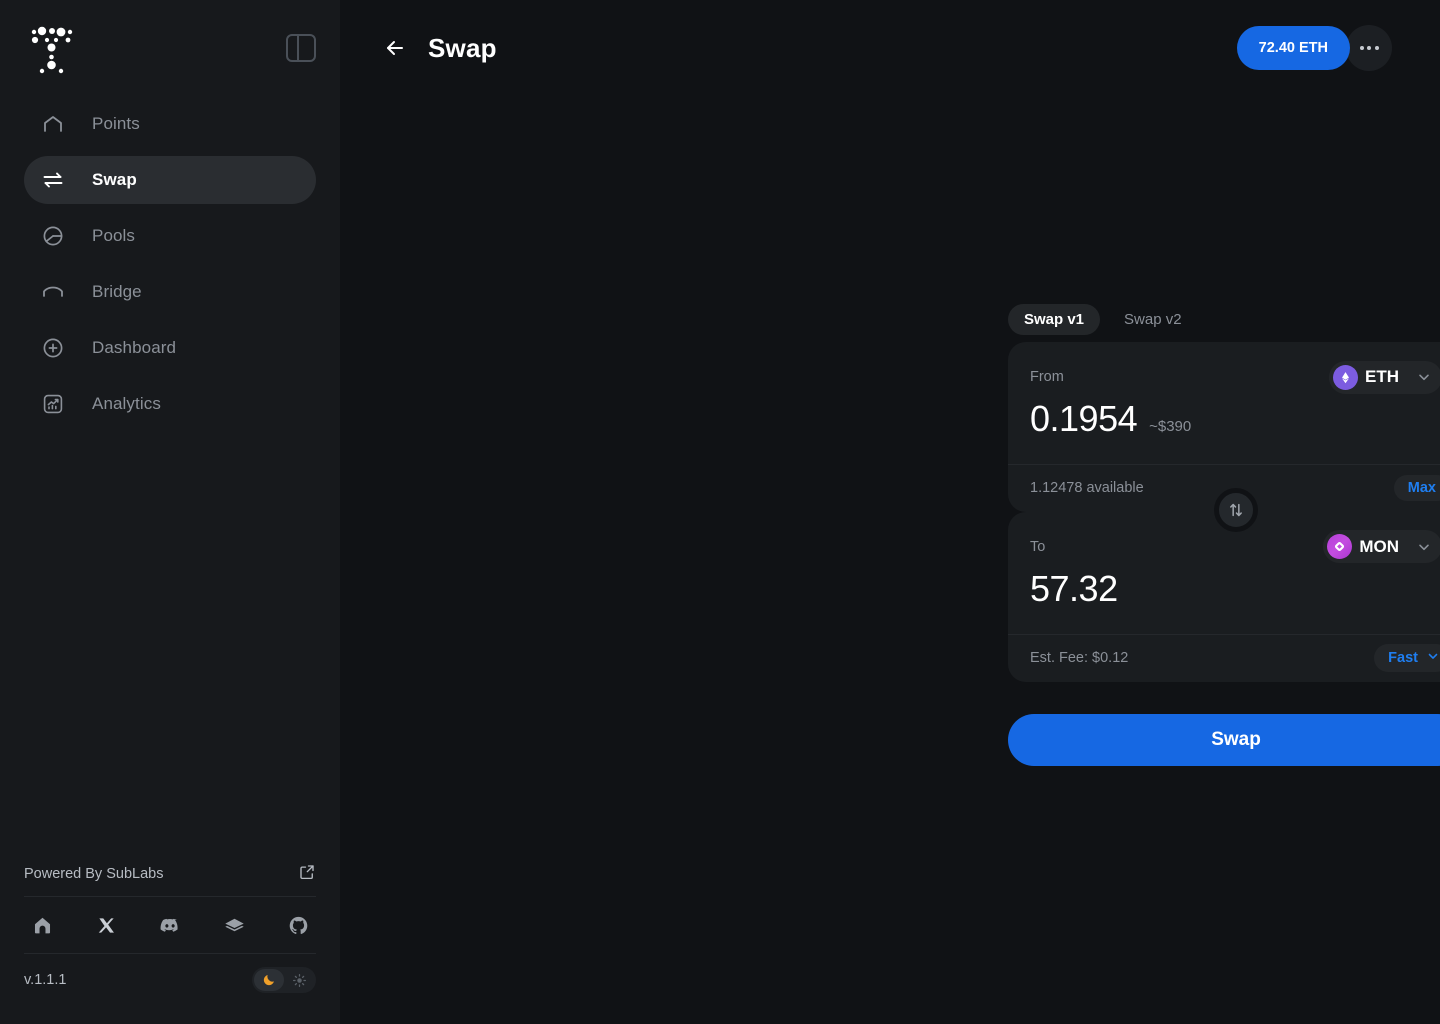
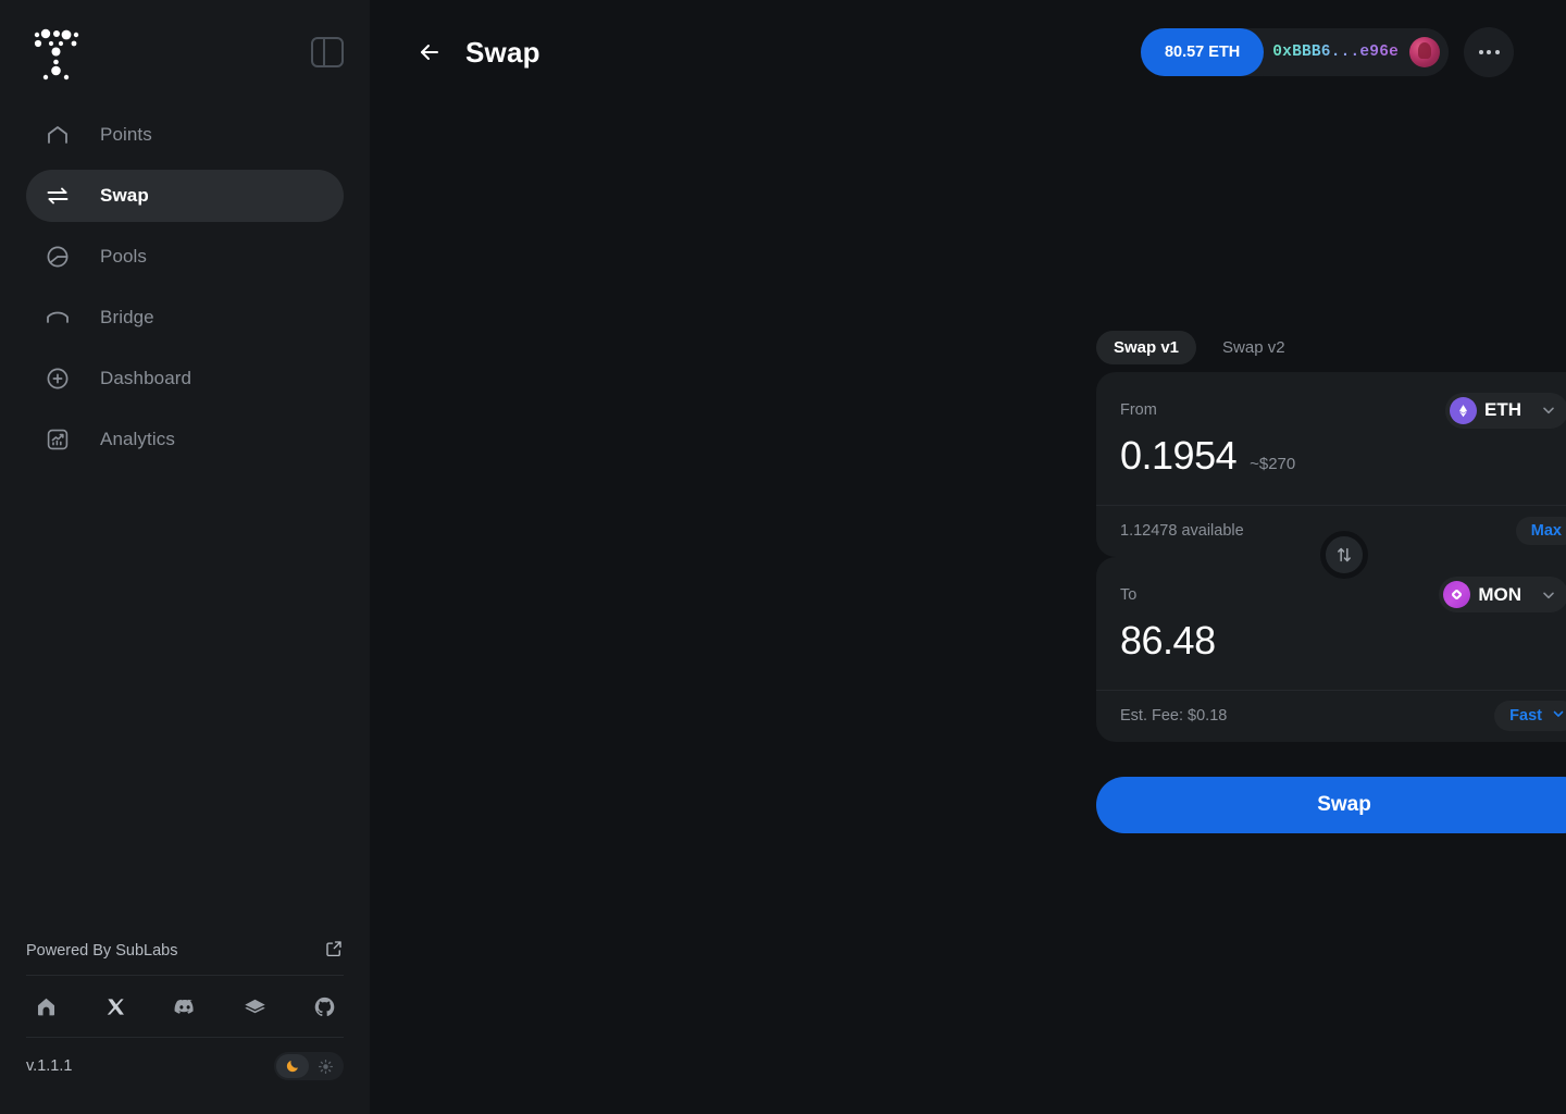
  Points
  Swap
  Pools
  Bridge
  Dashboard
  Analytics
  Powered By SubLabs
  v.1.1.1
  Swap
- 72.40 ETH
+ 80.57 ETH
+ 0xBBB6...e96e
  Swap v1
  Swap v2
  From
  ETH
  0.1954
- ~$390
+ ~$270
  1.12478 available
  Max
  To
  MON
- 57.32
+ 86.48
- Est. Fee: $0.12
+ Est. Fee: $0.18
  Fast
  Swap
